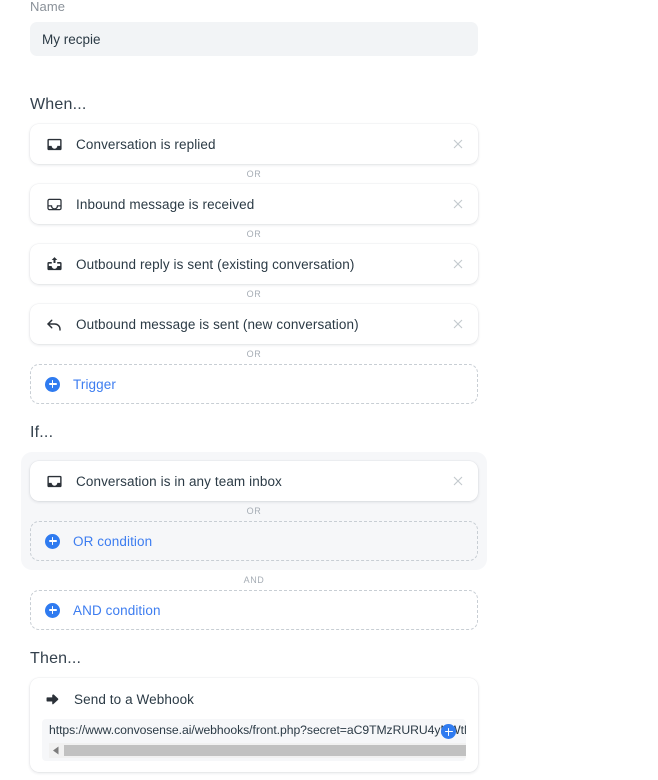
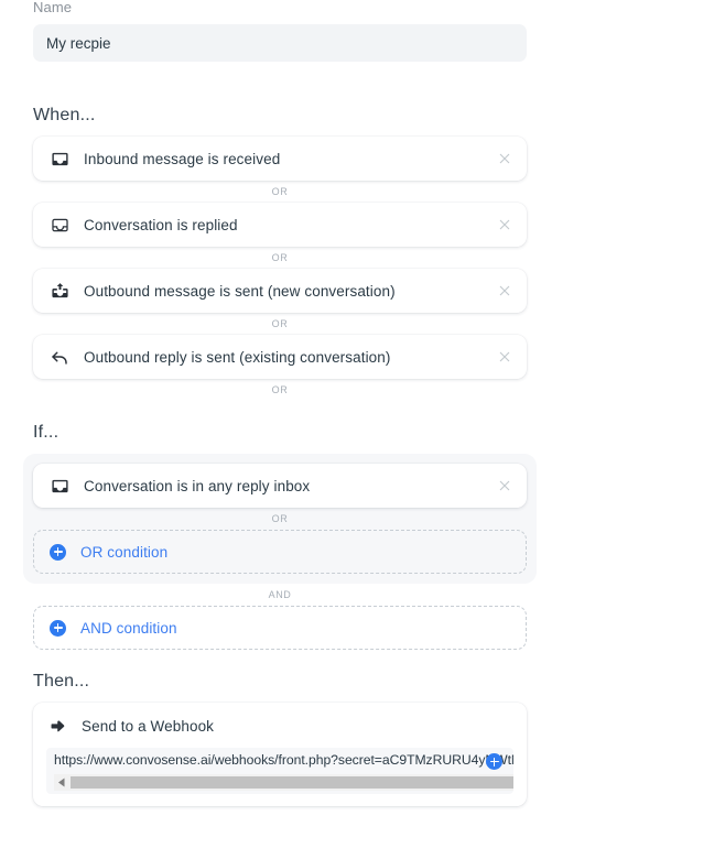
  Name
  My recpie
  When...
- Conversation is replied
+ Inbound message is received
  OR
- Inbound message is received
+ Conversation is replied
  OR
- Outbound reply is sent (existing conversation)
+ Outbound message is sent (new conversation)
  OR
- Outbound message is sent (new conversation)
+ Outbound reply is sent (existing conversation)
  OR
- Trigger
  If...
- Conversation is in any team inbox
+ Conversation is in any reply inbox
  OR
  OR condition
  AND
  AND condition
  Then...
  Send to a Webhook
  https://www.convosense.ai/webhooks/front.php?secret=aC9TMzRURU4yt
